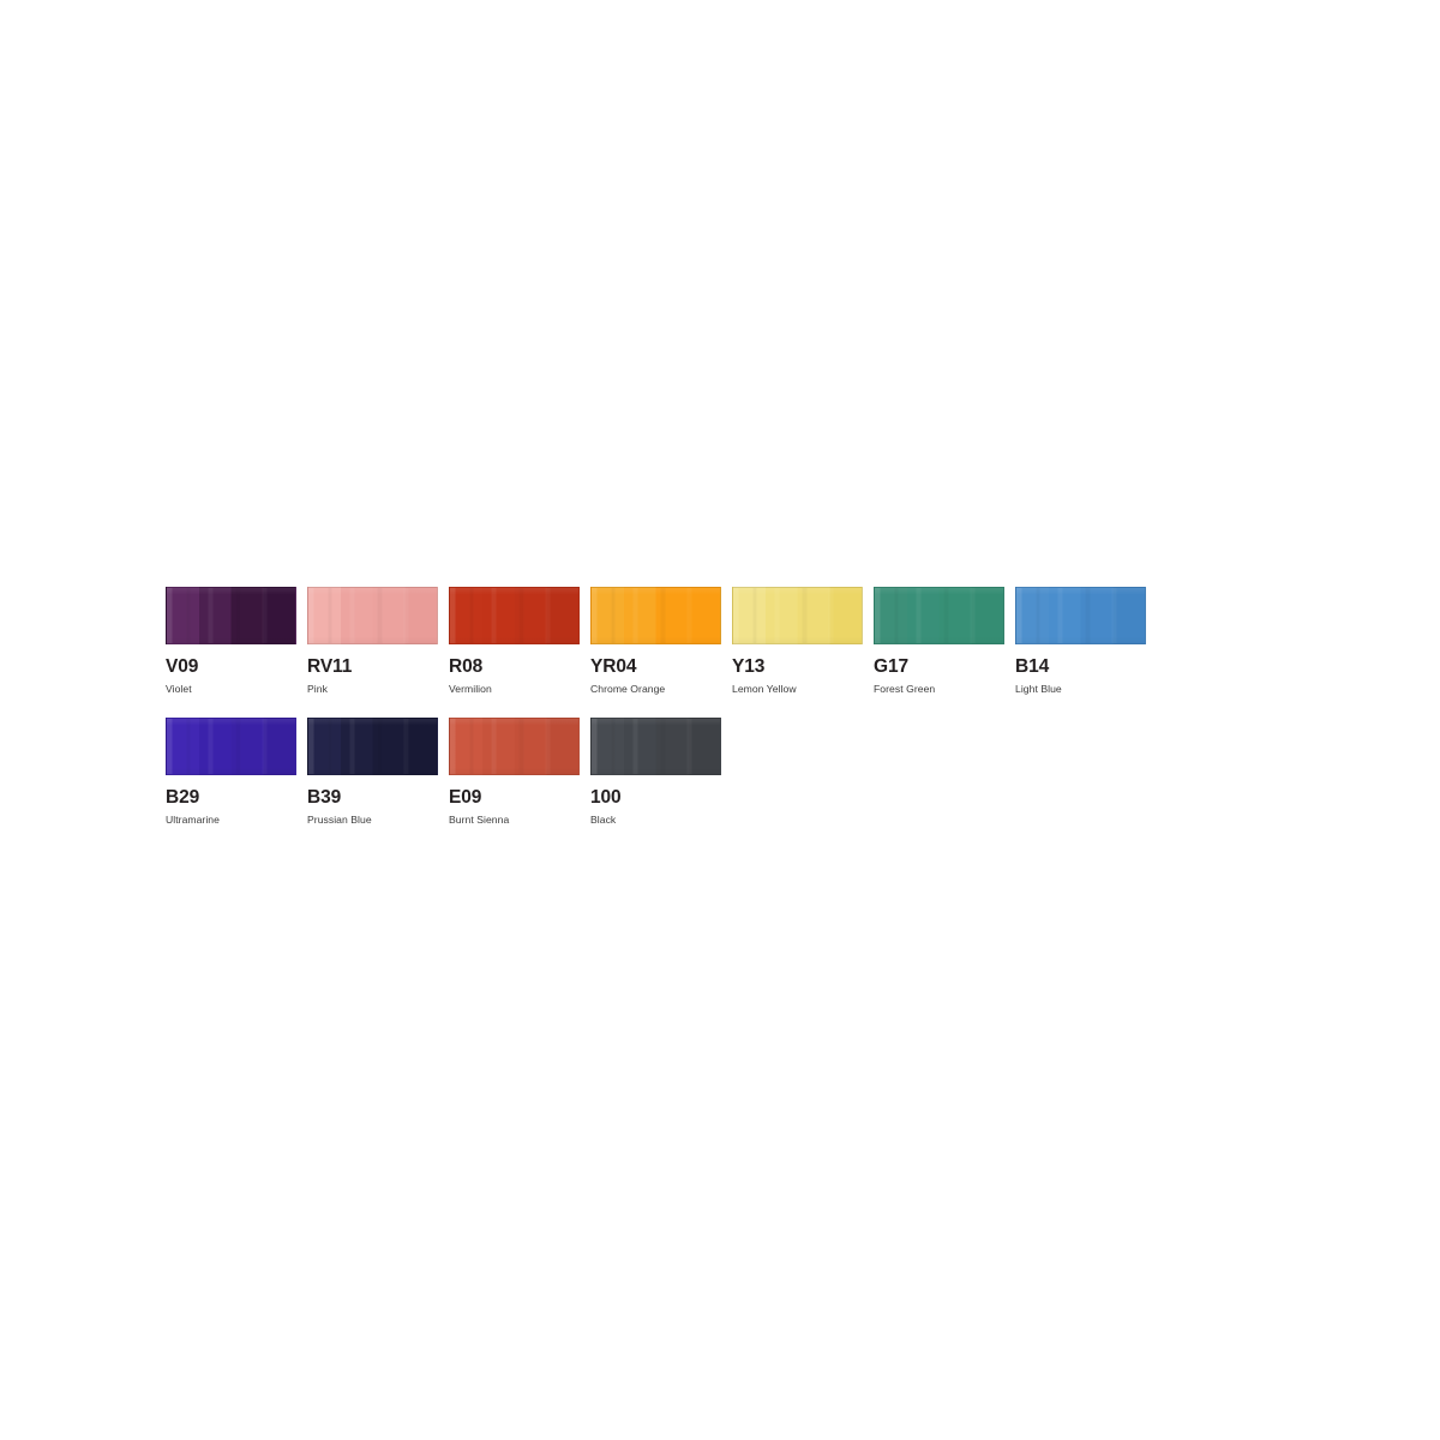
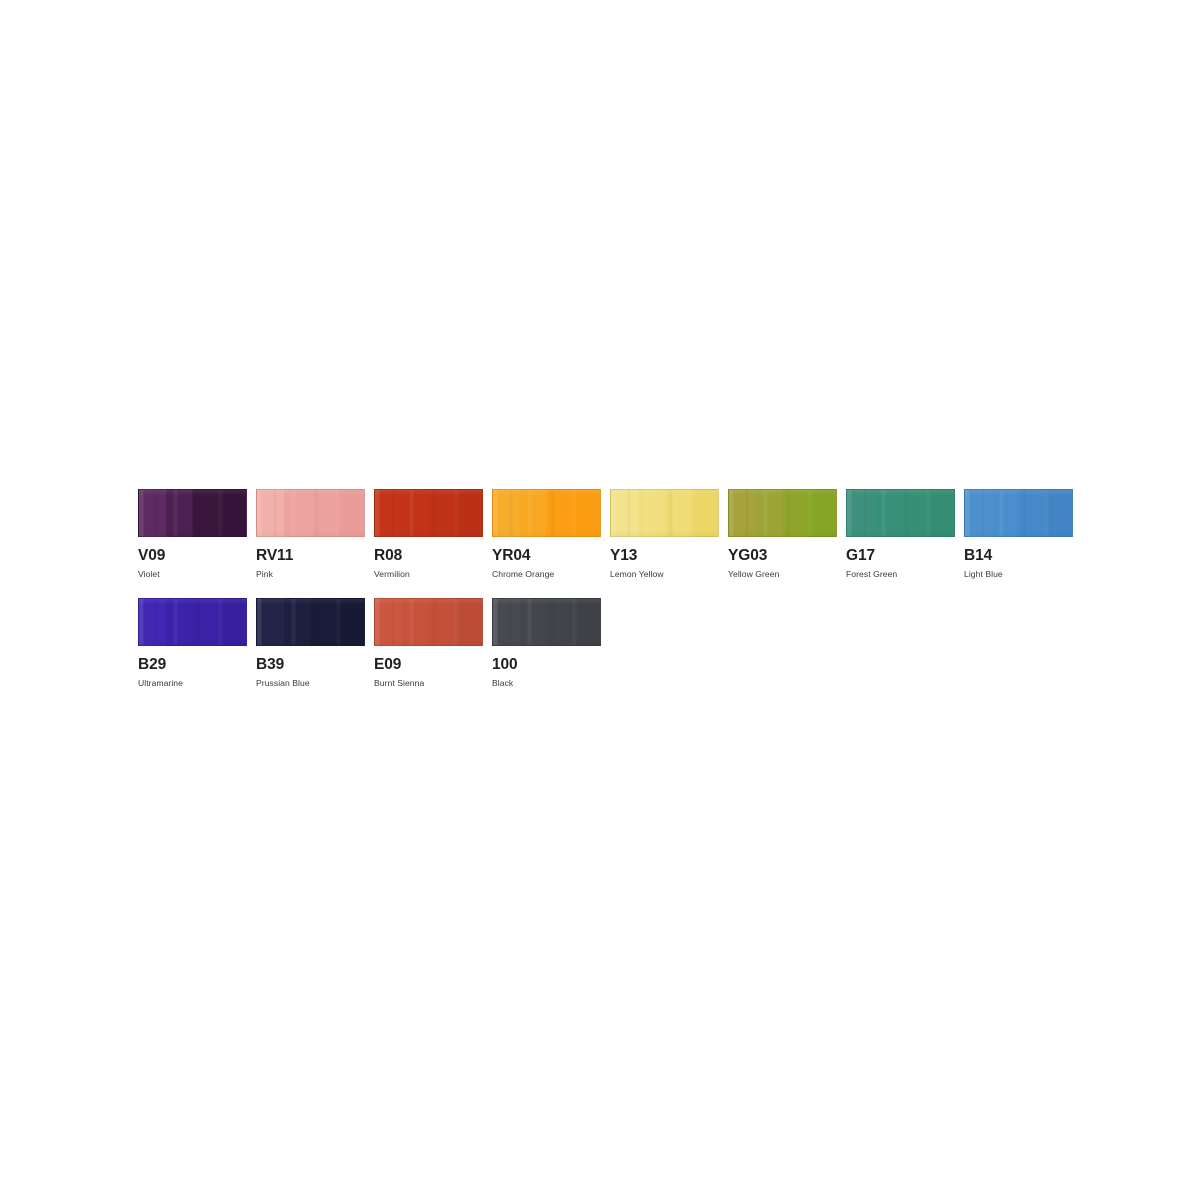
  V09
  Violet
  RV11
  Pink
  R08
  Vermilion
  YR04
  Chrome Orange
  Y13
  Lemon Yellow
+ YG03
+ Yellow Green
  G17
  Forest Green
  B14
  Light Blue
  B29
  Ultramarine
  B39
  Prussian Blue
  E09
  Burnt Sienna
  100
  Black
